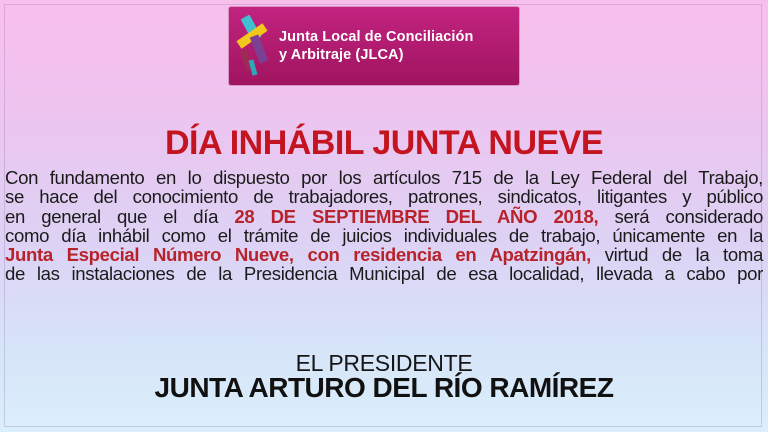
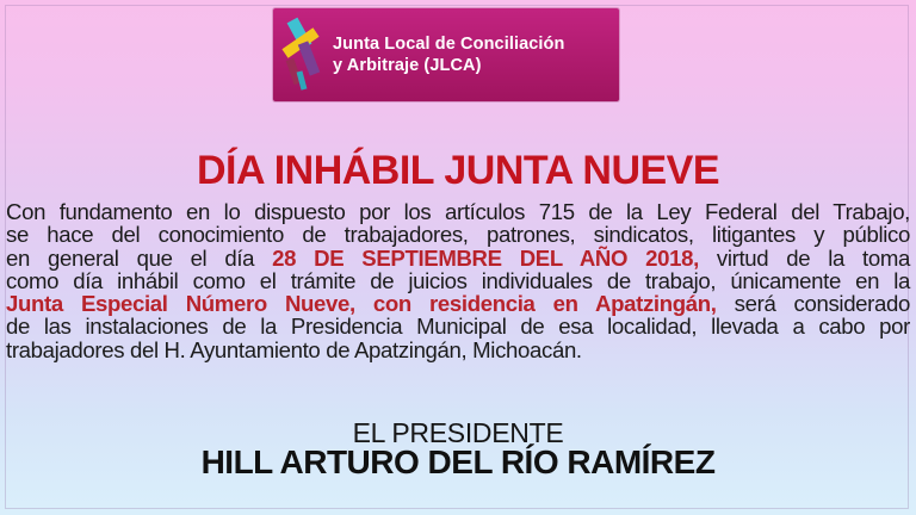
  Junta Local de Conciliación
  y Arbitraje (JLCA)
  DÍA INHÁBIL JUNTA NUEVE
  Con fundamento en lo dispuesto por los artículos 715 de la Ley Federal del Trabajo,
  se hace del conocimiento de trabajadores, patrones, sindicatos, litigantes y público
- en general que el día 28 DE SEPTIEMBRE DEL AÑO 2018, será considerado
+ en general que el día 28 DE SEPTIEMBRE DEL AÑO 2018, virtud de la toma
  como día inhábil como el trámite de juicios individuales de trabajo, únicamente en la
- Junta Especial Número Nueve, con residencia en Apatzingán, virtud de la toma
+ Junta Especial Número Nueve, con residencia en Apatzingán, será considerado
  de las instalaciones de la Presidencia Municipal de esa localidad, llevada a cabo por
+ trabajadores del H. Ayuntamiento de Apatzingán, Michoacán.
  EL PRESIDENTE
- JUNTA ARTURO DEL RÍO RAMÍREZ
+ HILL ARTURO DEL RÍO RAMÍREZ
